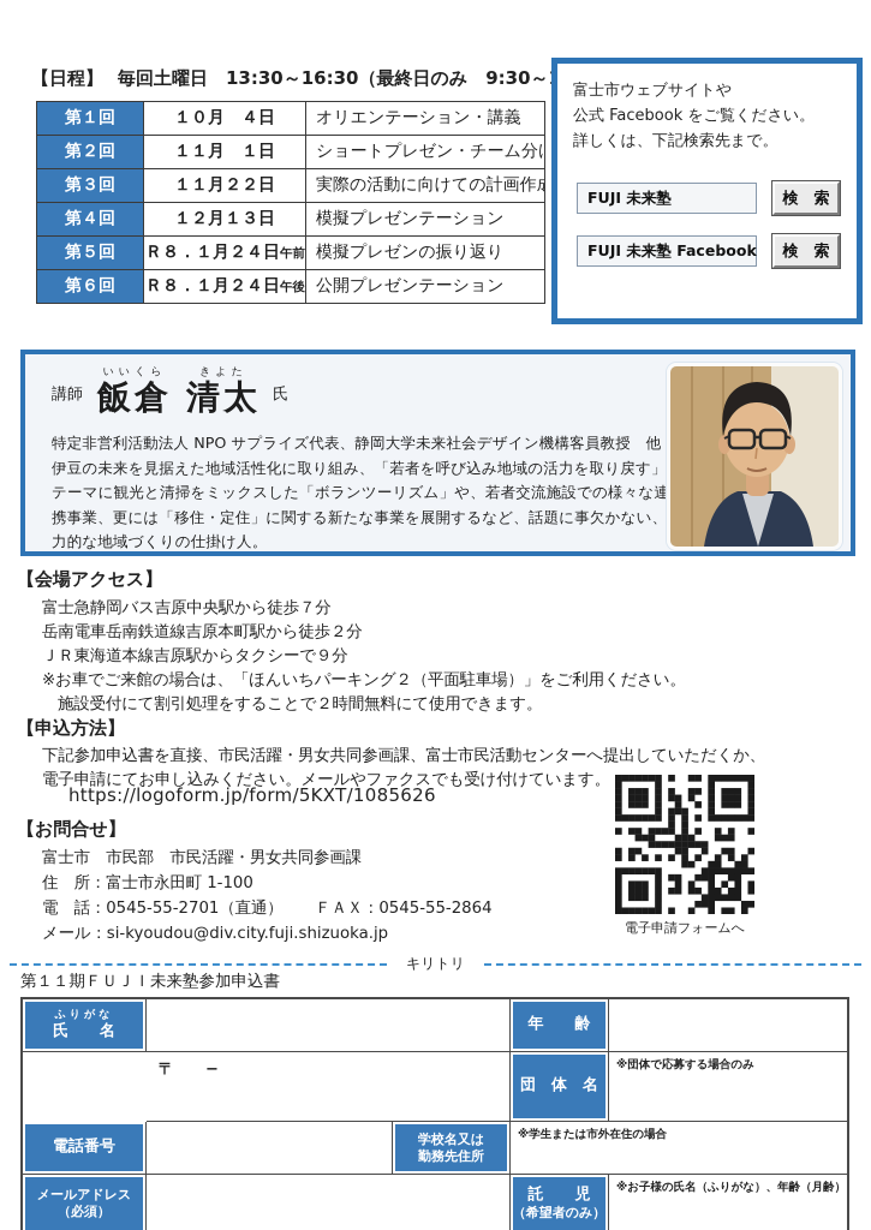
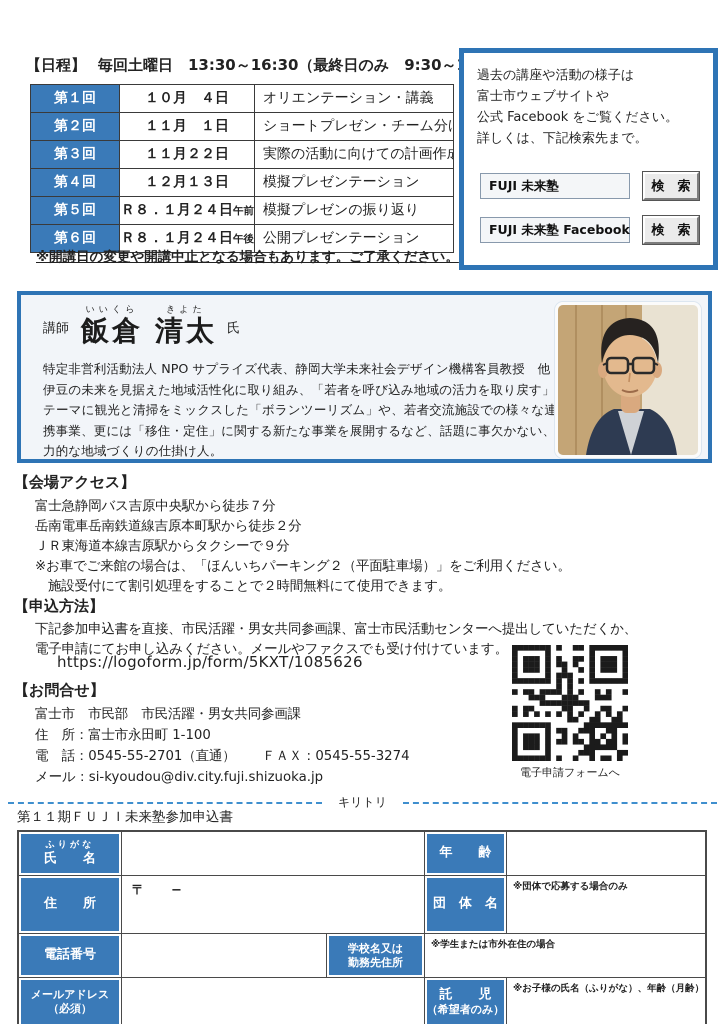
  【日程】 毎回土曜日 13:30～16:30（最終日のみ 9:30～
  第１回	１０月 ４日	オリエンテーション・講義
  第２回	１１月 １日	ショートプレゼン・チーム分
  第３回	１１月２２日	実際の活動に向けての計画作
  第４回	１２月１３日	模擬プレゼンテーション
  第５回	Ｒ８．１月２４日午前	模擬プレゼンの振り返り
  第６回	Ｒ８．１月２４日午後	公開プレゼンテーション
+ ※開講日の変更や開講中止となる場合もあります。ご了承ください。
+ 過去の講座や活動の様子は
  富士市ウェブサイトや
  公式 Facebook をご覧ください。
  詳しくは、下記検索先まで。
  FUJI 未来塾
  検 索
  FUJI 未来塾 Facebook
  検 索
  講師
  いいくら
  飯倉
  きよた
  清太
  氏
  特定非営利活動法人 NPO サプライズ代表、静岡大学未来社会デザイン機構客員教授 他
  伊豆の未来を見据えた地域活性化に取り組み、「若者を呼び込み地域の活力を取り戻す」テーマに観光と清掃をミックスした「ボランツーリズム」や、若者交流施設での様々な連携事業、更には「移住・定住」に関する新たな事業を展開するなど、話題に事欠かない、力的な地域づくりの仕掛け人。
  【会場アクセス】
  富士急静岡バス吉原中央駅から徒歩７分
  岳南電車岳南鉄道線吉原本町駅から徒歩２分
  ＪＲ東海道本線吉原駅からタクシーで９分
  ※お車でご来館の場合は、「ほんいちパーキング２（平面駐車場）」をご利用ください。
  施設受付にて割引処理をすることで２時間無料にて使用できます。
  【申込方法】
  下記参加申込書を直接、市民活躍・男女共同参画課、富士市民活動センターへ提出していただくか、
  電子申請にてお申し込みください。メールやファクスでも受け付けています。
  https://logoform.jp/form/5KXT/1085626
  【お問合せ】
  富士市 市民部 市民活躍・男女共同参画課
  住 所：富士市永田町 1-100
- 電 話：0545-55-2701（直通） ＦＡＸ：0545-55-2864
+ 電 話：0545-55-2701（直通） ＦＡＸ：0545-55-3274
  メール：si-kyoudou@div.city.fuji.shizuoka.jp
  電子申請フォームへ
  キリトリ
  第１１期ＦＵＪＩ未来塾参加申込書
  ふりがな
  氏 名
  年 齢
+ 住 所
  〒 −
  団 体 名
  ※団体で応募する場合のみ
  電話番号
  学校名又は
  勤務先住所
  ※学生または市外在住の場合
  メールアドレス
  （必須）
  託 児
  （希望者のみ）
  ※お子様の氏名（ふりがな）、年齢（月齢）
